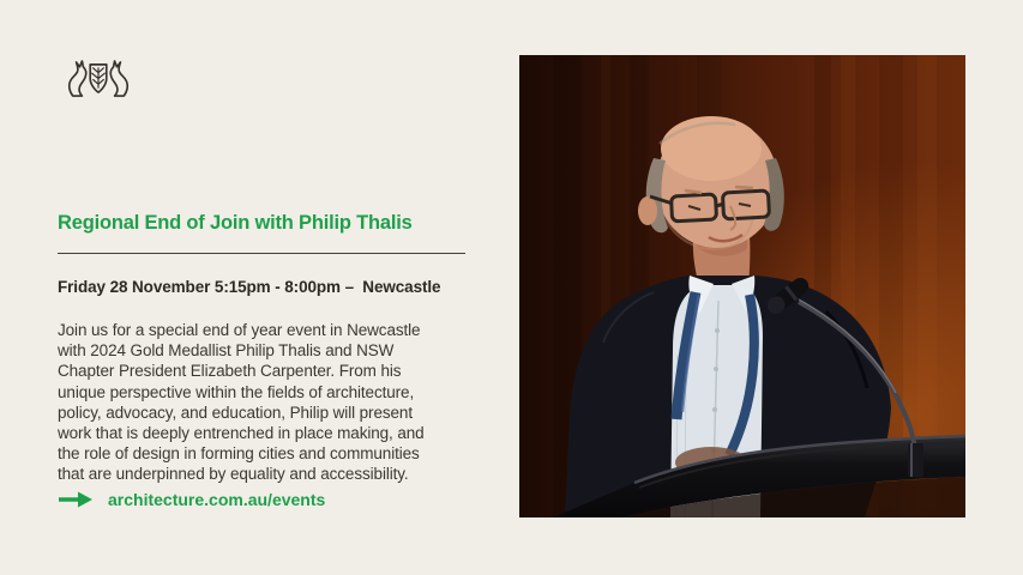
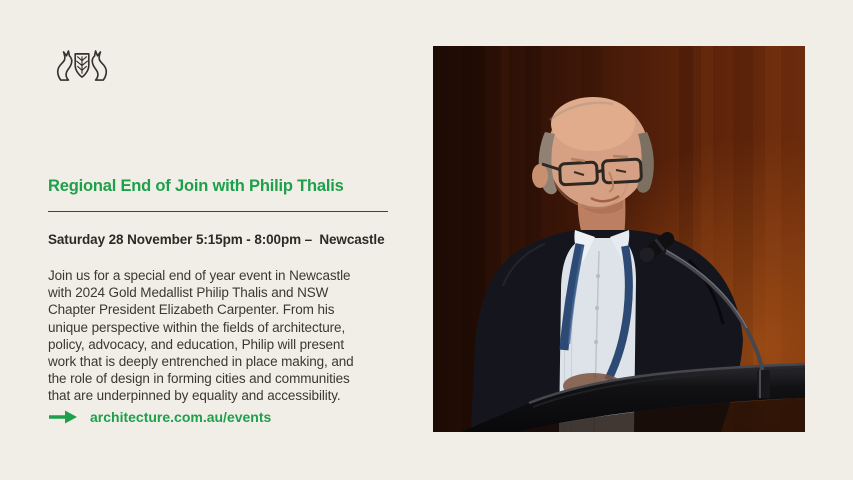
  Regional End of Join with Philip Thalis
- Friday 28 November 5:15pm - 8:00pm – Newcastle
+ Saturday 28 November 5:15pm - 8:00pm – Newcastle
  Join us for a special end of year event in Newcastle
  with 2024 Gold Medallist Philip Thalis and NSW
  Chapter President Elizabeth Carpenter. From his
  unique perspective within the fields of architecture,
  policy, advocacy, and education, Philip will present
  work that is deeply entrenched in place making, and
  the role of design in forming cities and communities
  that are underpinned by equality and accessibility.
  architecture.com.au/events
